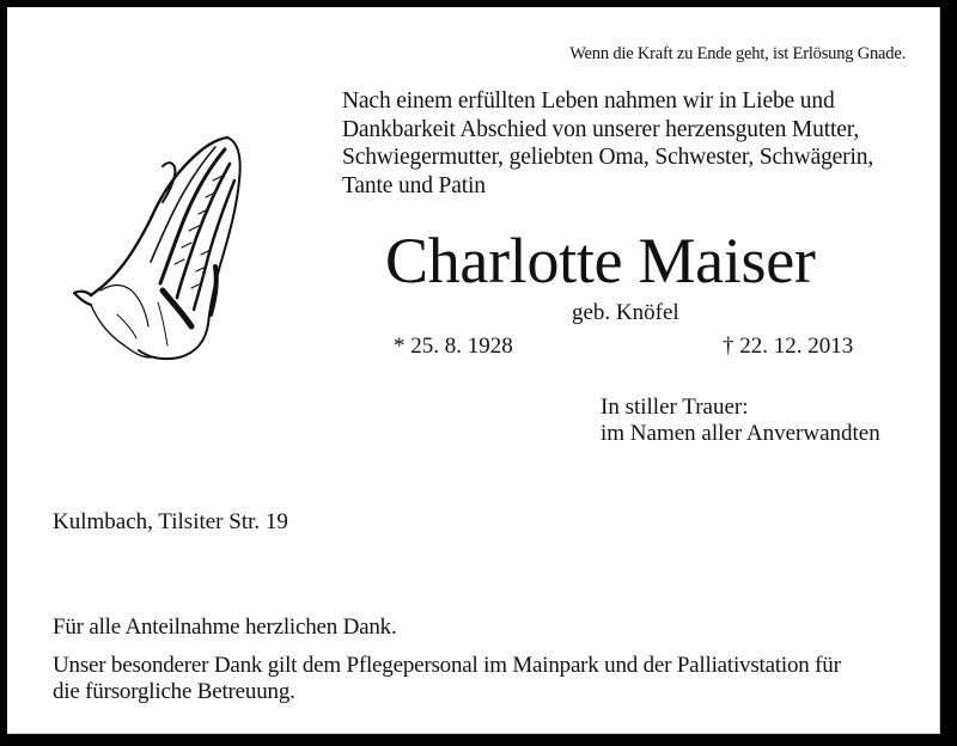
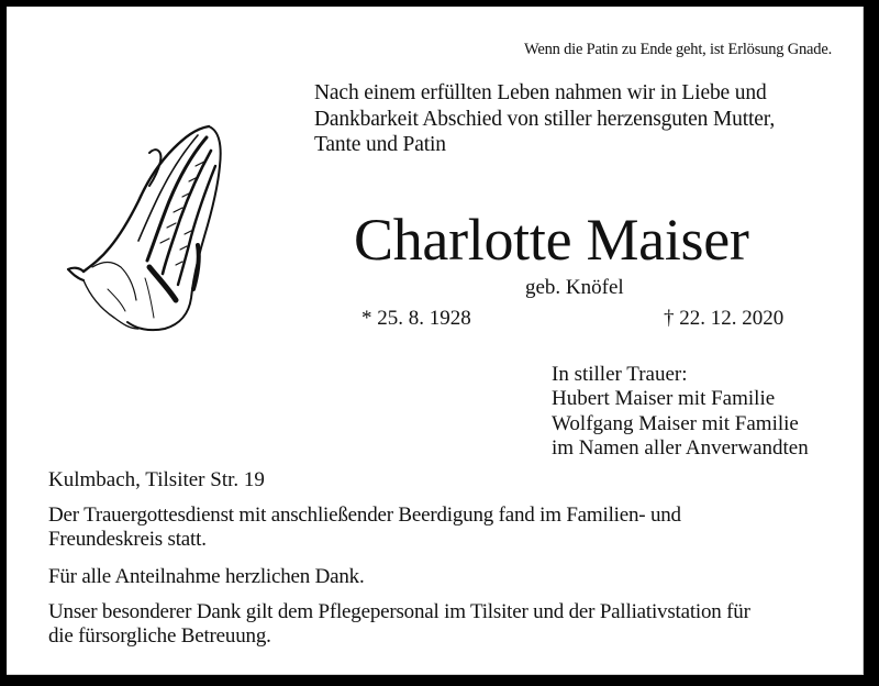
- Wenn die Kraft zu Ende geht, ist Erlösung Gnade.
+ Wenn die Patin zu Ende geht, ist Erlösung Gnade.
  Nach einem erfüllten Leben nahmen wir in Liebe und
- Dankbarkeit Abschied von unserer herzensguten Mutter,
+ Dankbarkeit Abschied von stiller herzensguten Mutter,
- Schwiegermutter, geliebten Oma, Schwester, Schwägerin,
  Tante und Patin
  Charlotte Maiser
  geb. Knöfel
  * 25. 8. 1928
- † 22. 12. 2013
+ † 22. 12. 2020
  In stiller Trauer:
+ Hubert Maiser mit Familie
+ Wolfgang Maiser mit Familie
  im Namen aller Anverwandten
  Kulmbach, Tilsiter Str. 19
+ Der Trauergottesdienst mit anschließender Beerdigung fand im Familien- und
+ Freundeskreis statt.
  Für alle Anteilnahme herzlichen Dank.
- Unser besonderer Dank gilt dem Pflegepersonal im Mainpark und der Palliativstation für
+ Unser besonderer Dank gilt dem Pflegepersonal im Tilsiter und der Palliativstation für
  die fürsorgliche Betreuung.
